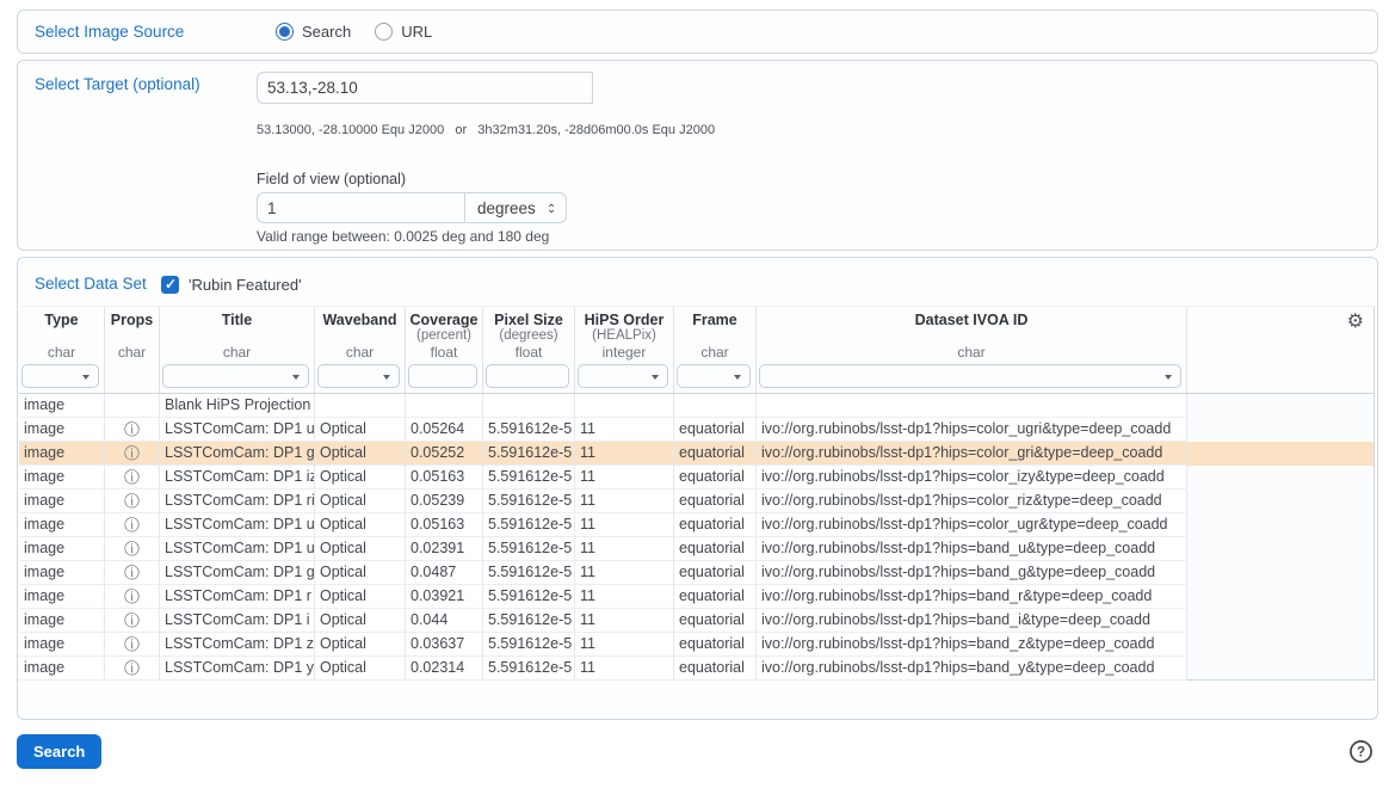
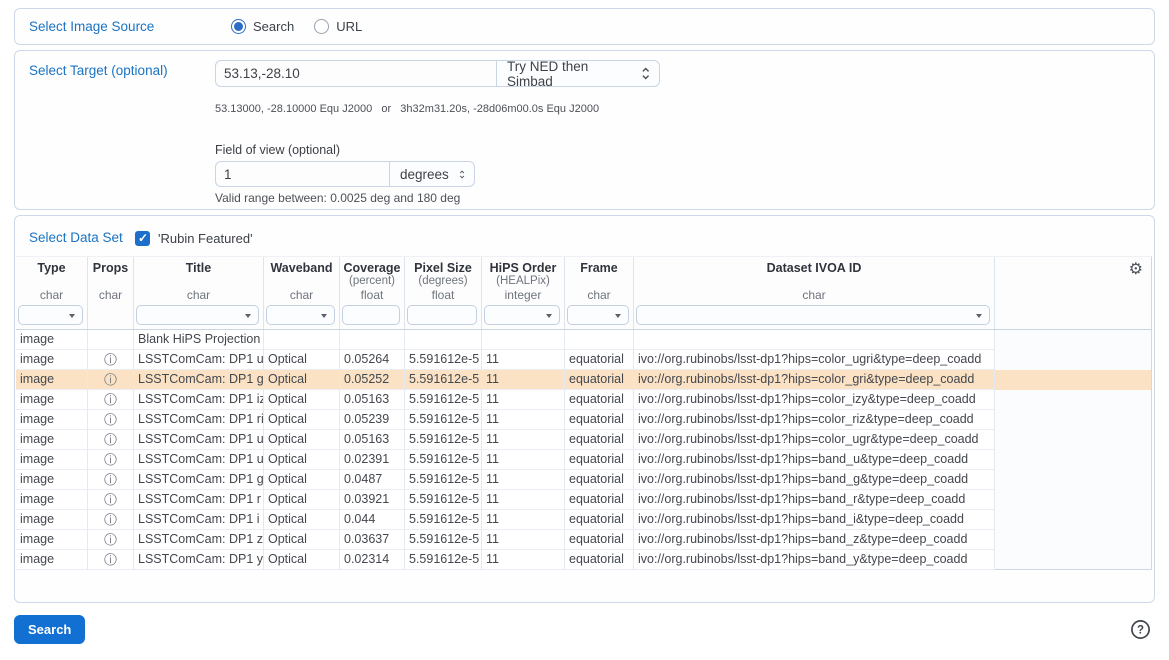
  Select Image Source
  Search
  URL
  Select Target (optional)
  53.13,-28.10
+ Try NED then Simbad
  53.13000, -28.10000 Equ J2000 or 3h32m31.20s, -28d06m00.0s Equ J2000
  Field of view (optional)
  1
  degrees
  Valid range between: 0.0025 deg and 180 deg
  Select Data Set
  'Rubin Featured'
  Type
  char
  Props
  char
  Title
  char
  Waveband
  char
  Coverage
  (percent)
  float
  Pixel Size
  (degrees)
  float
  HiPS Order
  (HEALPix)
  integer
  Frame
  char
  Dataset IVOA ID
  char
  ⚙
  image
  Blank HiPS Projection
  image
  ⓘ
  LSSTComCam: DP1 u
  Optical
  0.05264
  5.591612e-5
  11
  equatorial
  ivo://org.rubinobs/lsst-dp1?hips=color_ugri&type=deep_coadd
  image
  ⓘ
  LSSTComCam: DP1 g
  Optical
  0.05252
  5.591612e-5
  11
  equatorial
  ivo://org.rubinobs/lsst-dp1?hips=color_gri&type=deep_coadd
  image
  ⓘ
  LSSTComCam: DP1 iz
  Optical
  0.05163
  5.591612e-5
  11
  equatorial
  ivo://org.rubinobs/lsst-dp1?hips=color_izy&type=deep_coadd
  image
  ⓘ
  LSSTComCam: DP1 ri
  Optical
  0.05239
  5.591612e-5
  11
  equatorial
  ivo://org.rubinobs/lsst-dp1?hips=color_riz&type=deep_coadd
  image
  ⓘ
  LSSTComCam: DP1 u
  Optical
  0.05163
  5.591612e-5
  11
  equatorial
  ivo://org.rubinobs/lsst-dp1?hips=color_ugr&type=deep_coadd
  image
  ⓘ
  LSSTComCam: DP1 u
  Optical
  0.02391
  5.591612e-5
  11
  equatorial
  ivo://org.rubinobs/lsst-dp1?hips=band_u&type=deep_coadd
  image
  ⓘ
  LSSTComCam: DP1 g
  Optical
  0.0487
  5.591612e-5
  11
  equatorial
  ivo://org.rubinobs/lsst-dp1?hips=band_g&type=deep_coadd
  image
  ⓘ
  LSSTComCam: DP1 r
  Optical
  0.03921
  5.591612e-5
  11
  equatorial
  ivo://org.rubinobs/lsst-dp1?hips=band_r&type=deep_coadd
  image
  ⓘ
  LSSTComCam: DP1 i
  Optical
  0.044
  5.591612e-5
  11
  equatorial
  ivo://org.rubinobs/lsst-dp1?hips=band_i&type=deep_coadd
  image
  ⓘ
  LSSTComCam: DP1 z
  Optical
  0.03637
  5.591612e-5
  11
  equatorial
  ivo://org.rubinobs/lsst-dp1?hips=band_z&type=deep_coadd
  image
  ⓘ
  LSSTComCam: DP1 y
  Optical
  0.02314
  5.591612e-5
  11
  equatorial
  ivo://org.rubinobs/lsst-dp1?hips=band_y&type=deep_coadd
  Search
  ?
